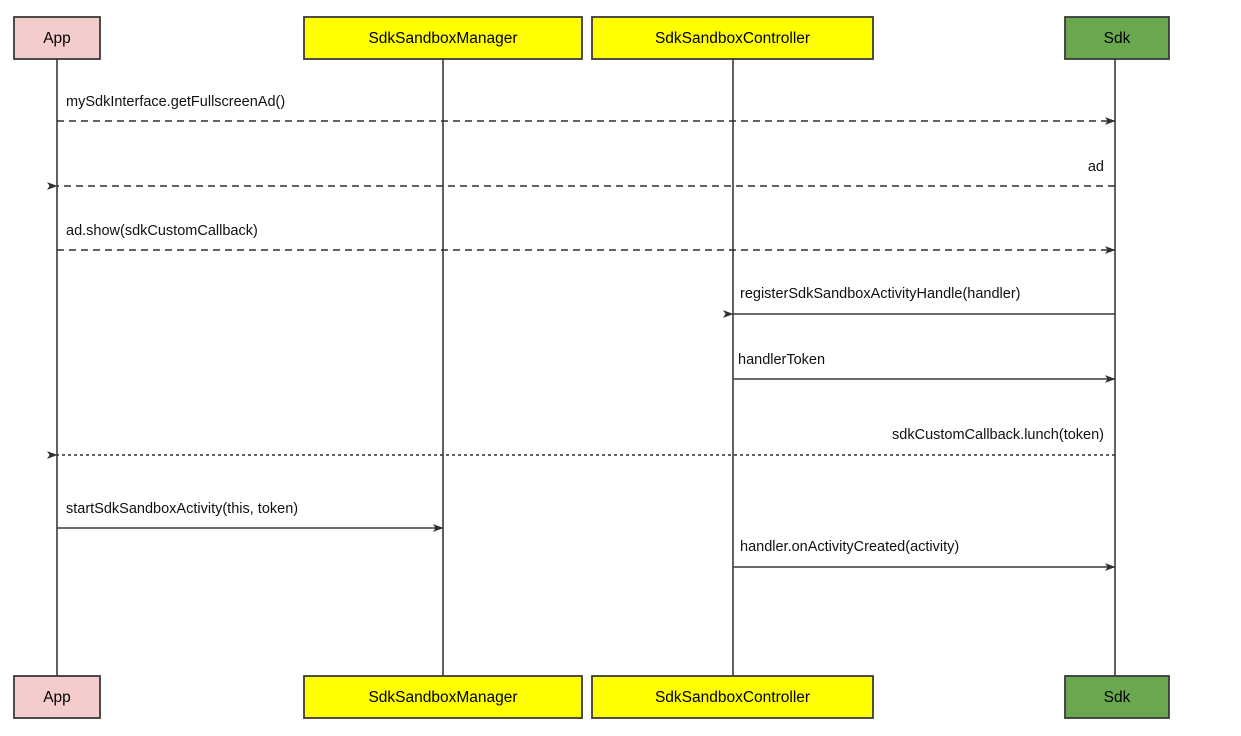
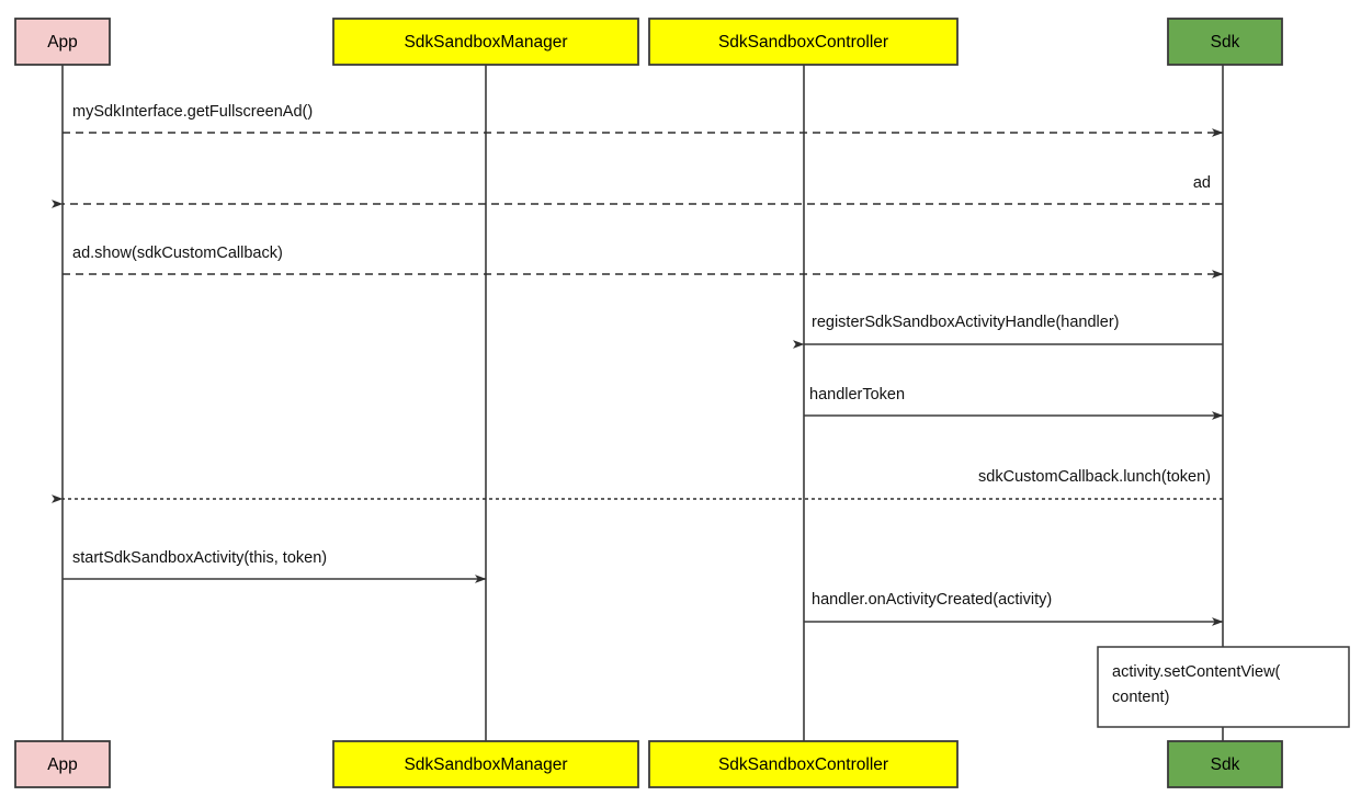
  mySdkInterface.getFullscreenAd()
  ad
  ad.show(sdkCustomCallback)
  registerSdkSandboxActivityHandle(handler)
  handlerToken
  sdkCustomCallback.lunch(token)
  startSdkSandboxActivity(this, token)
  handler.onActivityCreated(activity)
+ activity.setContentView(
+ content)
  App
  App
  SdkSandboxManager
  SdkSandboxManager
  SdkSandboxController
  SdkSandboxController
  Sdk
  Sdk
